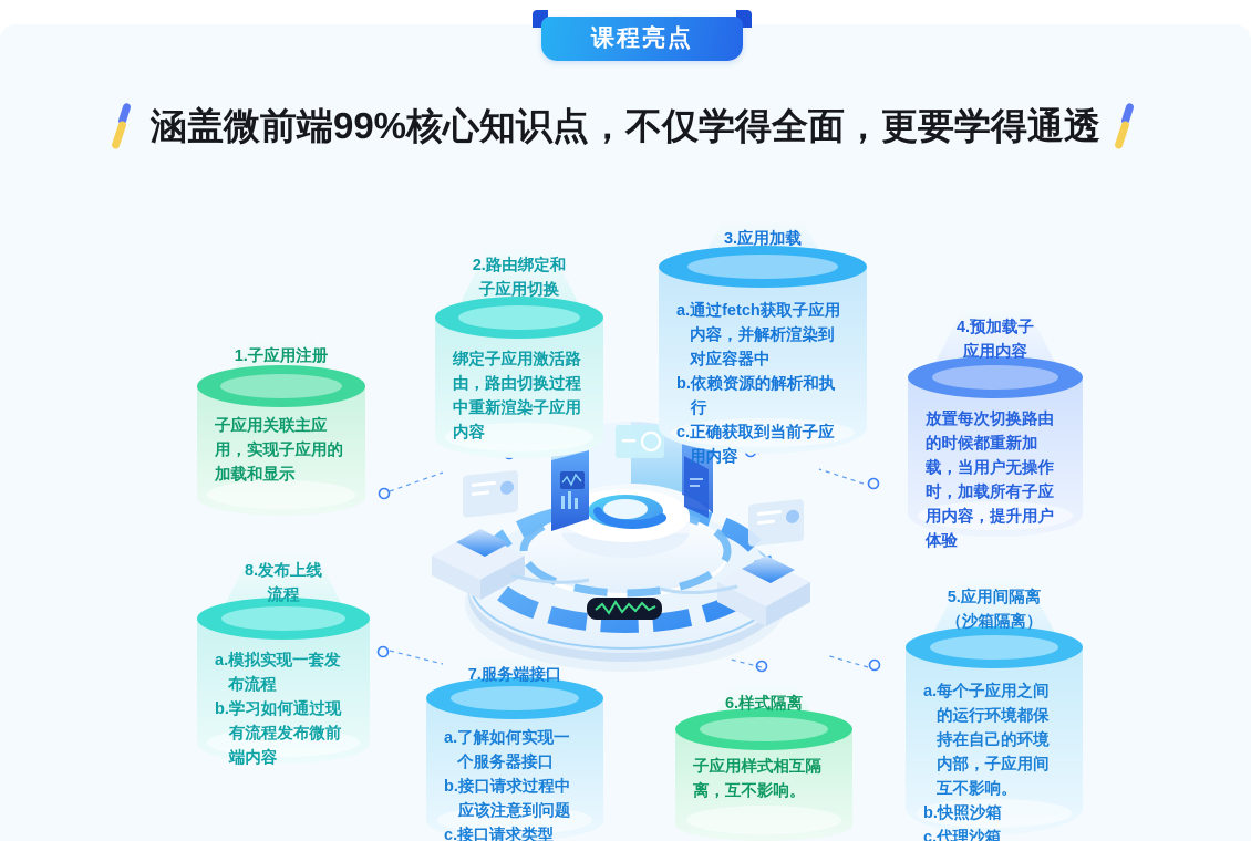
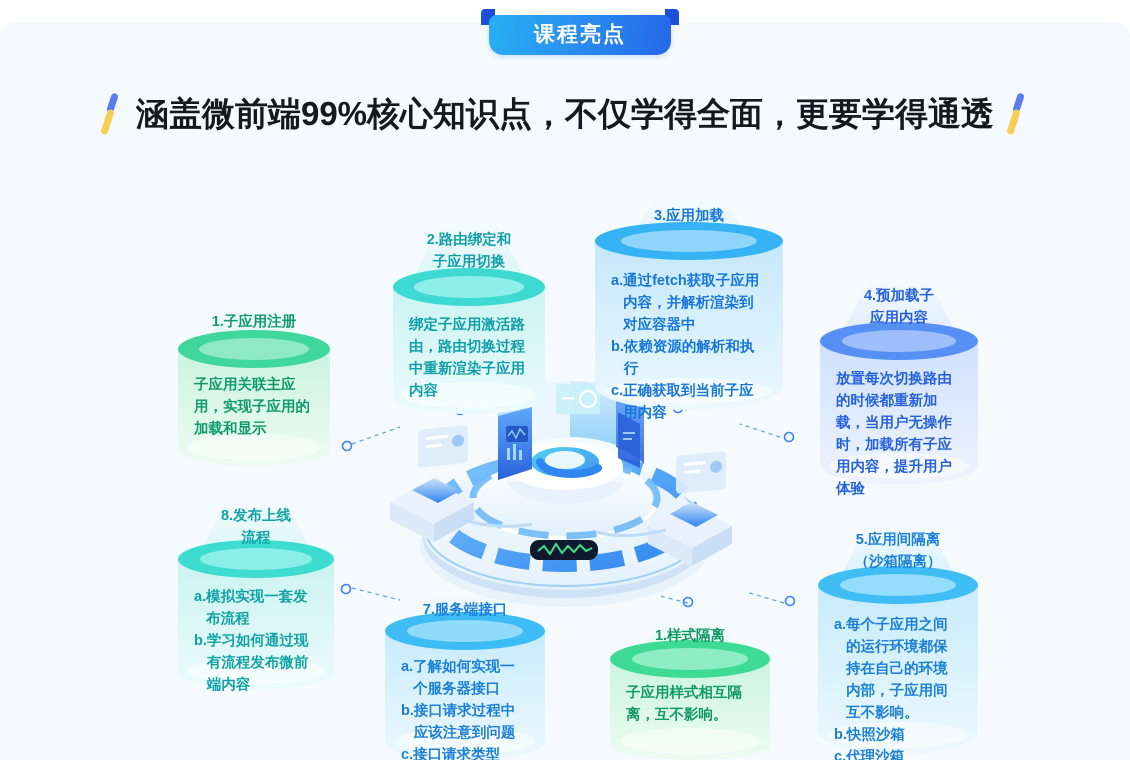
  课程亮点
  涵盖微前端99%核心知识点，不仅学得全面，更要学得通透
  1.子应用注册
  子应用关联主应用，实现子应用的加载和显示
  2.路由绑定和
  子应用切换
  绑定子应用激活路由，路由切换过程中重新渲染子应用内容
  3.应用加载
  a.
  通过fetch获取子应用内容，并解析渲染到对应容器中
  b.
  依赖资源的解析和执行
  c.
  正确获取到当前子应用内容
  4.预加载子
  应用内容
  放置每次切换路由的时候都重新加载，当用户无操作时，加载所有子应用内容，提升用户体验
  5.应用间隔离
  （沙箱隔离）
  a.
  每个子应用之间的运行环境都保持在自己的环境内部，子应用间互不影响。
  b.
  快照沙箱
  c.
  代理沙箱
- 6.样式隔离
+ 1.样式隔离
  子应用样式相互隔离，互不影响。
  7.服务端接口
  a.
  了解如何实现一个服务器接口
  b.
  接口请求过程中应该注意到问题
  c.
  接口请求类型
  8.发布上线
  流程
  a.
  模拟实现一套发布流程
  b.
  学习如何通过现有流程发布微前端内容
